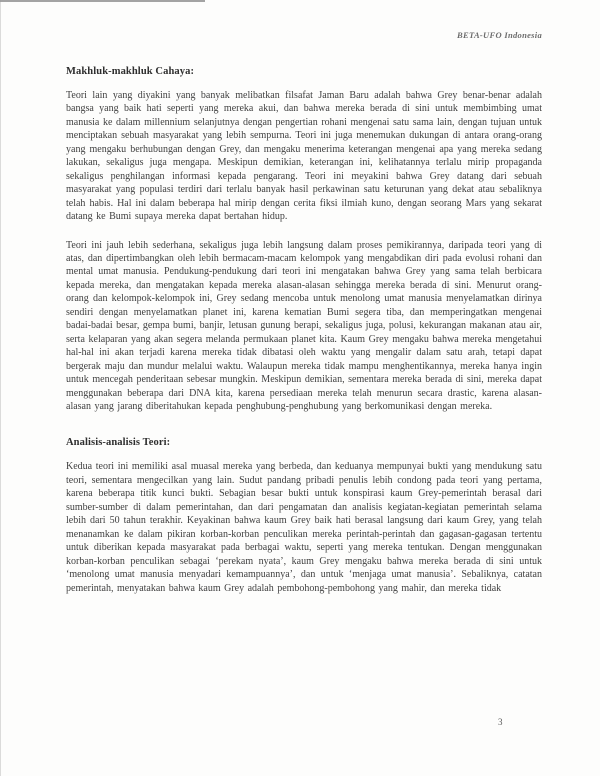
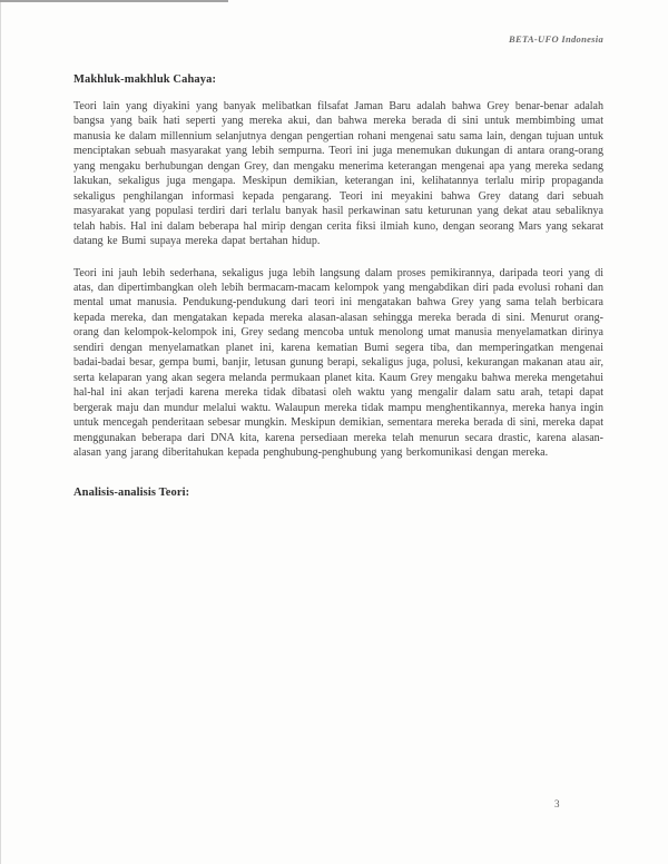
  BETA-UFO Indonesia
  Makhluk-makhluk Cahaya:
  Teori lain yang diyakini yang banyak melibatkan filsafat Jaman Baru adalah bahwa Grey benar-benar adalah bangsa yang baik hati seperti yang mereka akui, dan bahwa mereka berada di sini untuk membimbing umat manusia ke dalam millennium selanjutnya dengan pengertian rohani mengenai satu sama lain, dengan tujuan untuk menciptakan sebuah masyarakat yang lebih sempurna. Teori ini juga menemukan dukungan di antara orang-orang yang mengaku berhubungan dengan Grey, dan mengaku menerima keterangan mengenai apa yang mereka sedang lakukan, sekaligus juga mengapa. Meskipun demikian, keterangan ini, kelihatannya terlalu mirip propaganda sekaligus penghilangan informasi kepada pengarang. Teori ini meyakini bahwa Grey datang dari sebuah masyarakat yang populasi terdiri dari terlalu banyak hasil perkawinan satu keturunan yang dekat atau sebaliknya telah habis. Hal ini dalam beberapa hal mirip dengan cerita fiksi ilmiah kuno, dengan seorang Mars yang sekarat datang ke Bumi supaya mereka dapat bertahan hidup.
  Teori ini jauh lebih sederhana, sekaligus juga lebih langsung dalam proses pemikirannya, daripada teori yang di atas, dan dipertimbangkan oleh lebih bermacam-macam kelompok yang mengabdikan diri pada evolusi rohani dan mental umat manusia. Pendukung-pendukung dari teori ini mengatakan bahwa Grey yang sama telah berbicara kepada mereka, dan mengatakan kepada mereka alasan-alasan sehingga mereka berada di sini. Menurut orang-orang dan kelompok-kelompok ini, Grey sedang mencoba untuk menolong umat manusia menyelamatkan dirinya sendiri dengan menyelamatkan planet ini, karena kematian Bumi segera tiba, dan memperingatkan mengenai badai-badai besar, gempa bumi, banjir, letusan gunung berapi, sekaligus juga, polusi, kekurangan makanan atau air, serta kelaparan yang akan segera melanda permukaan planet kita. Kaum Grey mengaku bahwa mereka mengetahui hal-hal ini akan terjadi karena mereka tidak dibatasi oleh waktu yang mengalir dalam satu arah, tetapi dapat bergerak maju dan mundur melalui waktu. Walaupun mereka tidak mampu menghentikannya, mereka hanya ingin untuk mencegah penderitaan sebesar mungkin. Meskipun demikian, sementara mereka berada di sini, mereka dapat menggunakan beberapa dari DNA kita, karena persediaan mereka telah menurun secara drastic, karena alasan-alasan yang jarang diberitahukan kepada penghubung-penghubung yang berkomunikasi dengan mereka.
  Analisis-analisis Teori:
- Kedua teori ini memiliki asal muasal mereka yang berbeda, dan keduanya mempunyai bukti yang mendukung satu teori, sementara mengecilkan yang lain. Sudut pandang pribadi penulis lebih condong pada teori yang pertama, karena beberapa titik kunci bukti. Sebagian besar bukti untuk konspirasi kaum Grey-pemerintah berasal dari sumber-sumber di dalam pemerintahan, dan dari pengamatan dan analisis kegiatan-kegiatan pemerintah selama lebih dari 50 tahun terakhir. Keyakinan bahwa kaum Grey baik hati berasal langsung dari kaum Grey, yang telah menanamkan ke dalam pikiran korban-korban penculikan mereka perintah-perintah dan gagasan-gagasan tertentu untuk diberikan kepada masyarakat pada berbagai waktu, seperti yang mereka tentukan. Dengan menggunakan korban-korban penculikan sebagai ‘perekam nyata’, kaum Grey mengaku bahwa mereka berada di sini untuk ‘menolong umat manusia menyadari kemampuannya’, dan untuk ‘menjaga umat manusia’. Sebaliknya, catatan pemerintah, menyatakan bahwa kaum Grey adalah pembohong-pembohong yang mahir, dan mereka tidak
  3
